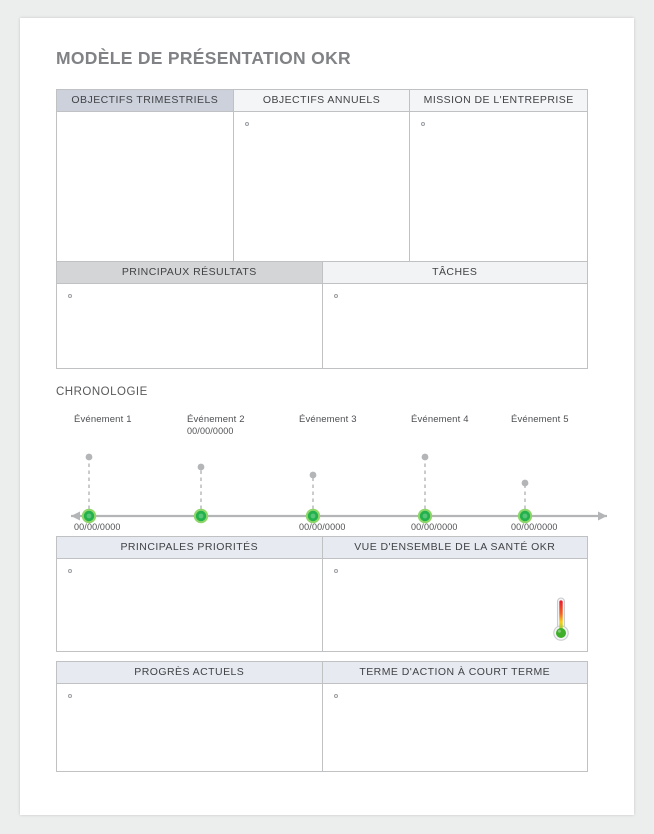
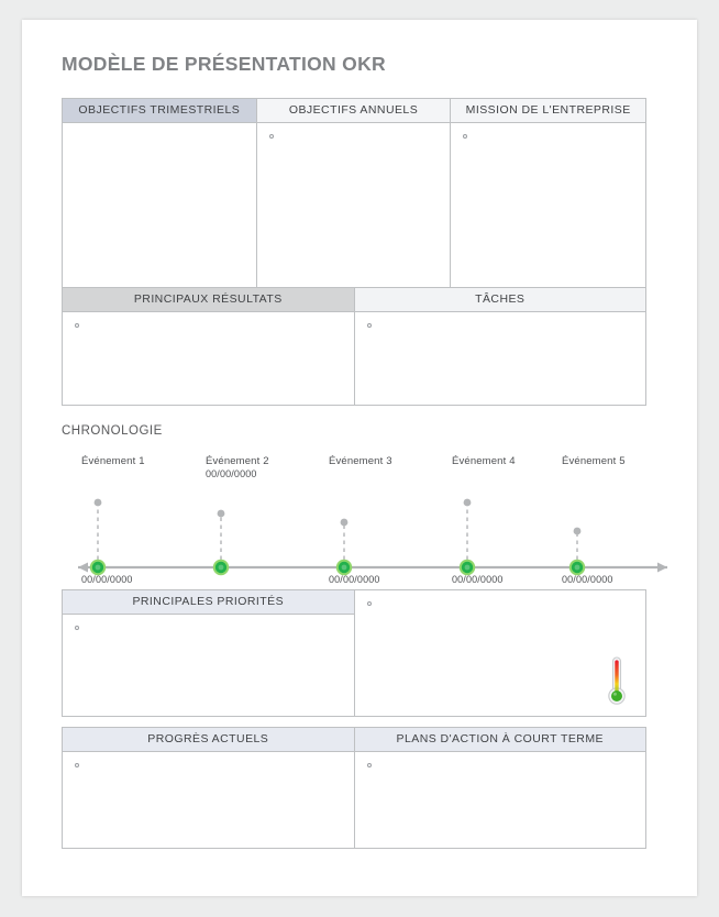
  MODÈLE DE PRÉSENTATION OKR
  OBJECTIFS TRIMESTRIELS
  OBJECTIFS ANNUELS
  MISSION DE L'ENTREPRISE
  PRINCIPAUX RÉSULTATS
  TÂCHES
  CHRONOLOGIE
  Événement 1
  Événement 2
  00/00/0000
  Événement 3
  Événement 4
  Événement 5
  00/00/0000
  00/00/0000
  00/00/0000
  00/00/0000
  PRINCIPALES PRIORITÉS
- VUE D'ENSEMBLE DE LA SANTÉ OKR
  PROGRÈS ACTUELS
- TERME D'ACTION À COURT TERME
+ PLANS D'ACTION À COURT TERME
